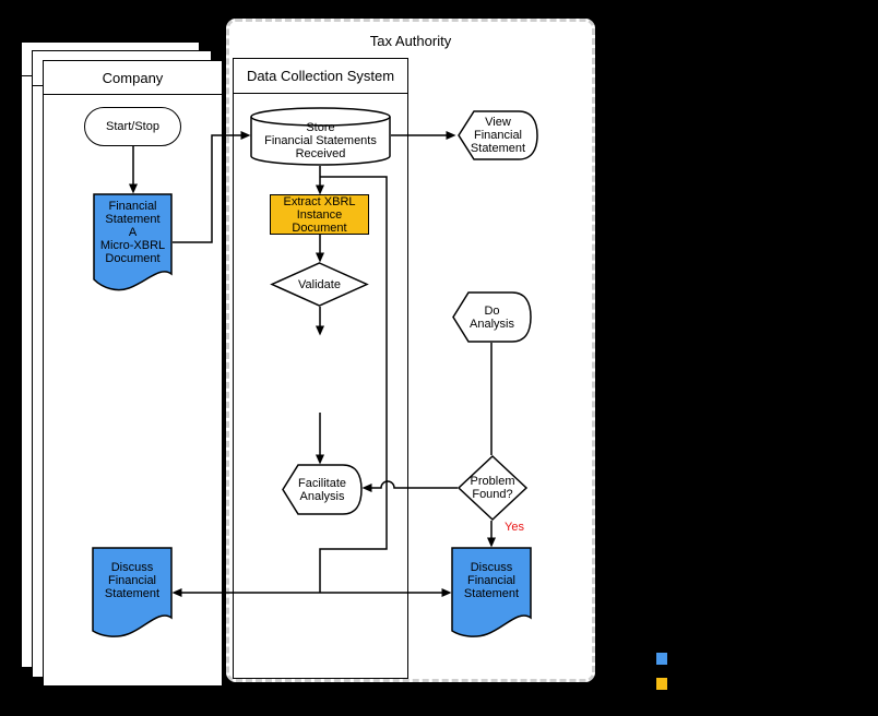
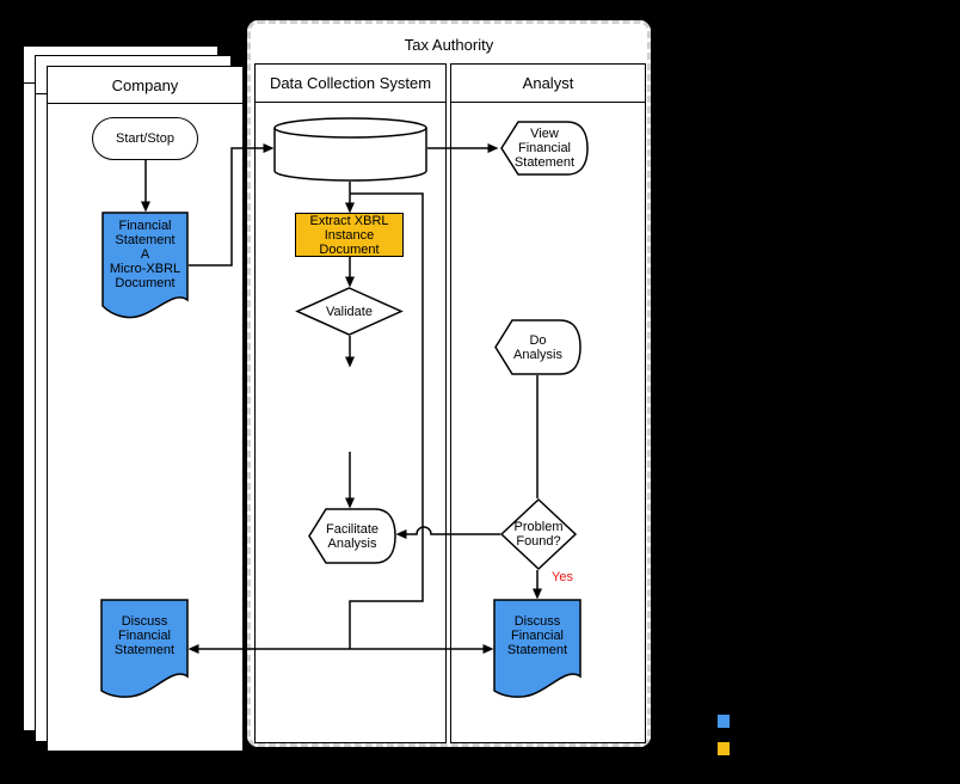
  Company
  Tax Authority
  Data Collection System
+ Analyst
  Start/Stop
  Financial
  Statement
  A
  Micro-XBRL
  Document
- Store
- Financial Statements
- Received
  View
  Financial
  Statement
  Extract XBRL
  Instance
  Document
  Validate
  Do
  Analysis
  Facilitate
  Analysis
  Problem
  Found?
  Discuss
  Financial
  Statement
  Discuss
  Financial
  Statement
  Yes
